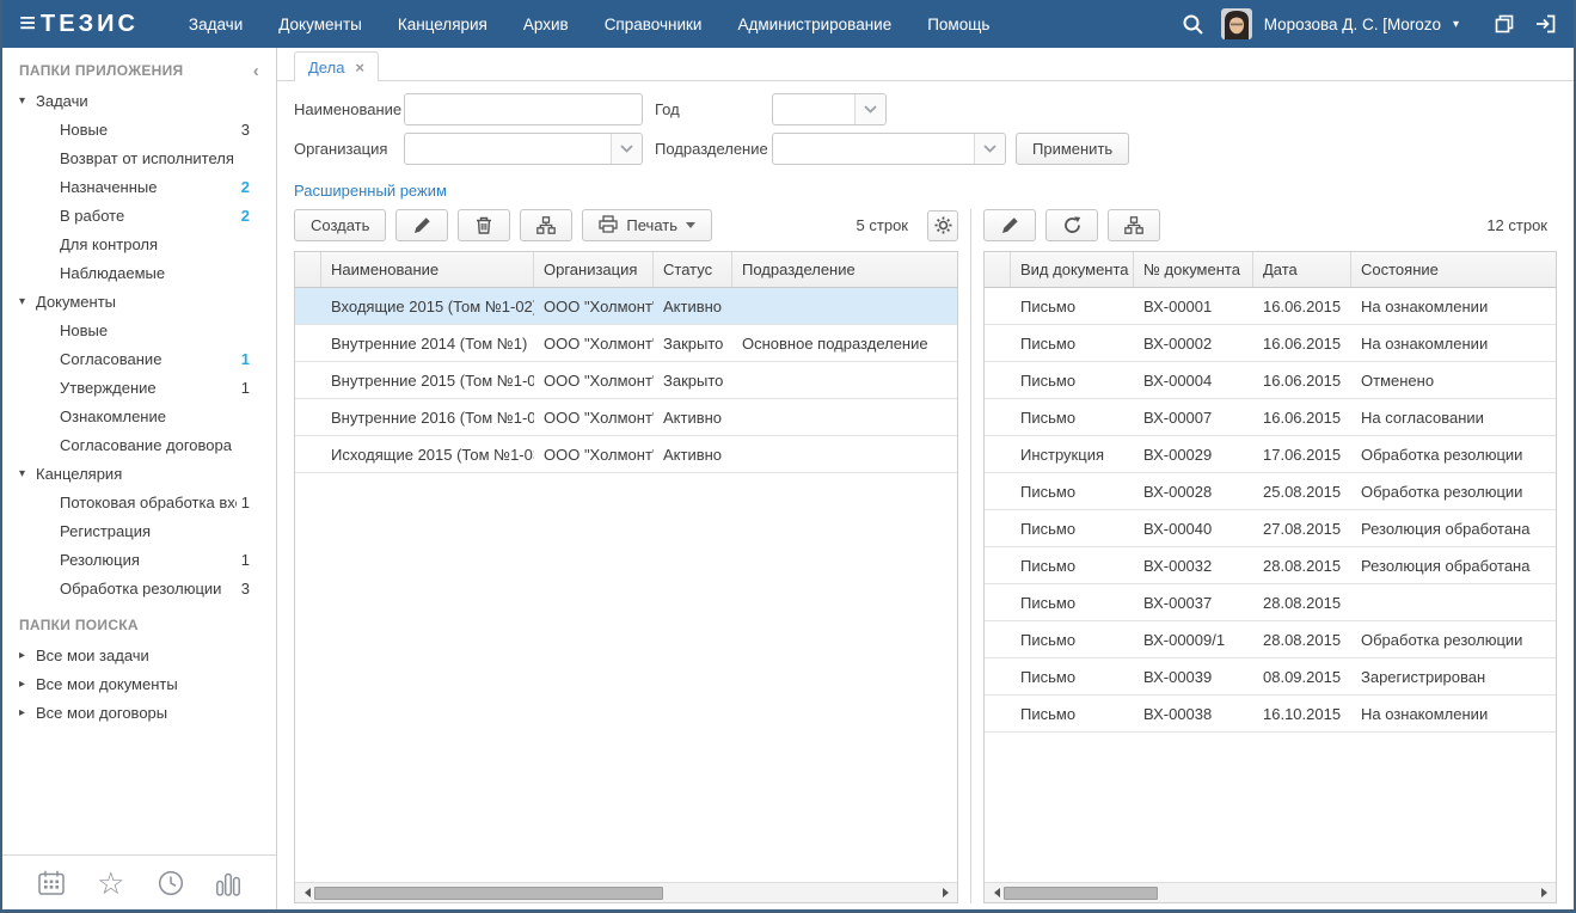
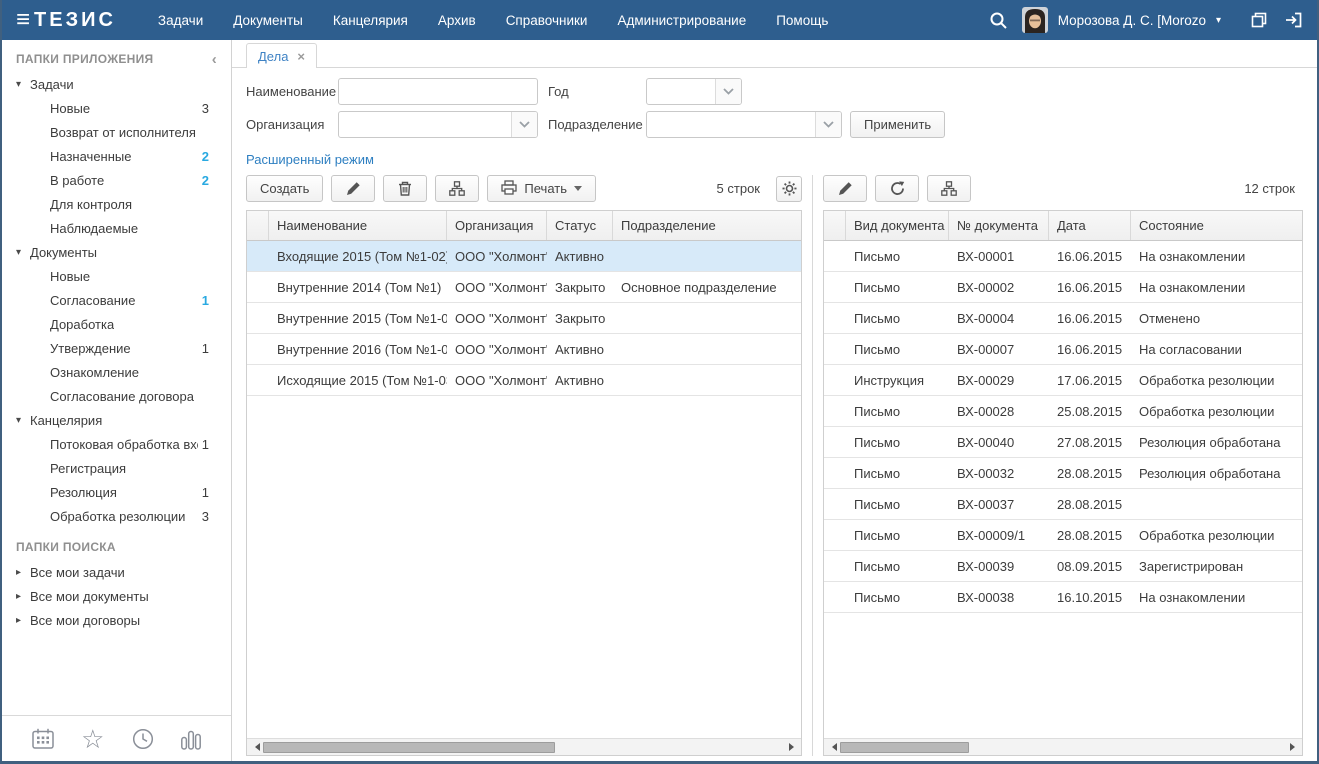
  ≡
  ТЕЗИС
  Задачи
  Документы
  Канцелярия
  Архив
  Справочники
  Администрирование
  Помощь
  Морозова Д. С. [Morozo
  ▾
  ПАПКИ ПРИЛОЖЕНИЯ
  ‹
  ▾
  Задачи
  Новые
  3
  Возврат от исполнителя
  Назначенные
  2
  В работе
  2
  Для контроля
  Наблюдаемые
  ▾
  Документы
  Новые
  Согласование
  1
+ Доработка
  Утверждение
  1
  Ознакомление
  Согласование договора
  ▾
  Канцелярия
  Потоковая обработка вх
  1
  Регистрация
  Резолюция
  1
  Обработка резолюции
  3
  ПАПКИ ПОИСКА
  ▸
  Все мои задачи
  ▸
  Все мои документы
  ▸
  Все мои договоры
  ☆
  Дела
  ×
  Наименование
  Год
  Организация
  Подразделение
  Применить
  Расширенный режим
  Создать
  Печать
  5 строк
  Наименование
  Организация
  Статус
  Подразделение
  Входящие 2015 (Том №1-02
  ООО "Холмонт
  Активно
  Внутренние 2014 (Том №1)
  ООО "Холмонт
  Закрыто
  Основное подразделение
  Внутренние 2015 (Том №1-0
  ООО "Холмонт
  Закрыто
  Внутренние 2016 (Том №1-0
  ООО "Холмонт
  Активно
  Исходящие 2015 (Том №1-0
  ООО "Холмонт
  Активно
  12 строк
  Вид документа
  № документа
  Дата
  Состояние
  Письмо
  ВХ-00001
  16.06.2015
  На ознакомлении
  Письмо
  ВХ-00002
  16.06.2015
  На ознакомлении
  Письмо
  ВХ-00004
  16.06.2015
  Отменено
  Письмо
  ВХ-00007
  16.06.2015
  На согласовании
  Инструкция
  ВХ-00029
  17.06.2015
  Обработка резолюции
  Письмо
  ВХ-00028
  25.08.2015
  Обработка резолюции
  Письмо
  ВХ-00040
  27.08.2015
  Резолюция обработана
  Письмо
  ВХ-00032
  28.08.2015
  Резолюция обработана
  Письмо
  ВХ-00037
  28.08.2015
  Письмо
  ВХ-00009/1
  28.08.2015
  Обработка резолюции
  Письмо
  ВХ-00039
  08.09.2015
  Зарегистрирован
  Письмо
  ВХ-00038
  16.10.2015
  На ознакомлении
